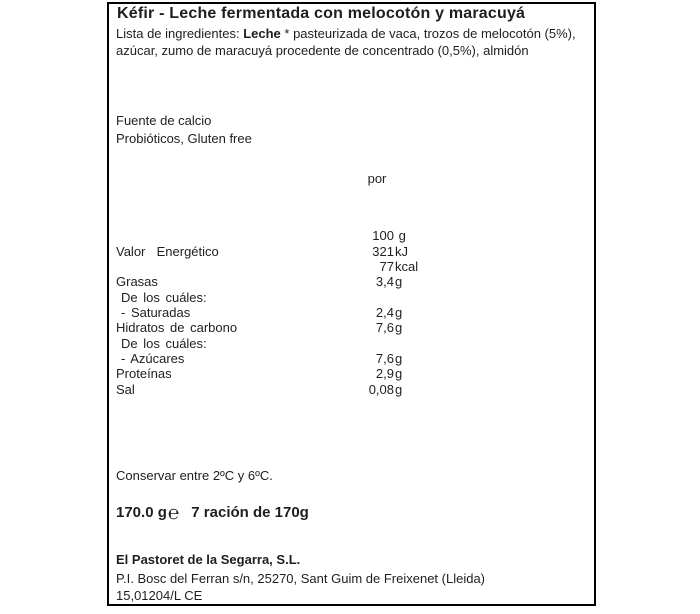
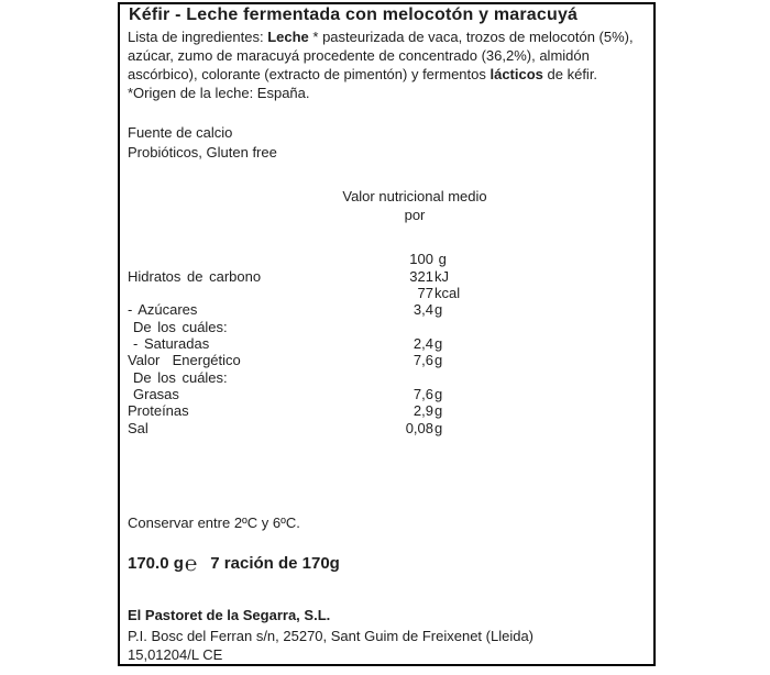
  Kéfir - Leche fermentada con melocotón y maracuyá
  Lista de ingredientes: Leche * pasteurizada de vaca, trozos de melocotón (5%),
- azúcar, zumo de maracuyá procedente de concentrado (0,5%), almidón
+ azúcar, zumo de maracuyá procedente de concentrado (36,2%), almidón
+ ascórbico), colorante (extracto de pimentón) y fermentos lácticos de kéfir.
+ *Origen de la leche: España.
  Fuente de calcio
  Probióticos, Gluten free
+ Valor nutricional medio
  por
  100
  g
- Valor Energético
+ Hidratos de carbono
  321
  kJ
  77
  kcal
- Grasas
+ - Azúcares
  3,4
  g
  De los cuáles:
  - Saturadas
  2,4
  g
- Hidratos de carbono
+ Valor Energético
  7,6
  g
  De los cuáles:
- - Azúcares
+ Grasas
  7,6
  g
  Proteínas
  2,9
  g
  Sal
  0,08
  g
  Conservar entre 2ºC y 6ºC.
  170.0 g℮ 7 ración de 170g
  El Pastoret de la Segarra, S.L.
  P.I. Bosc del Ferran s/n, 25270, Sant Guim de Freixenet (Lleida)
  15,01204/L CE
